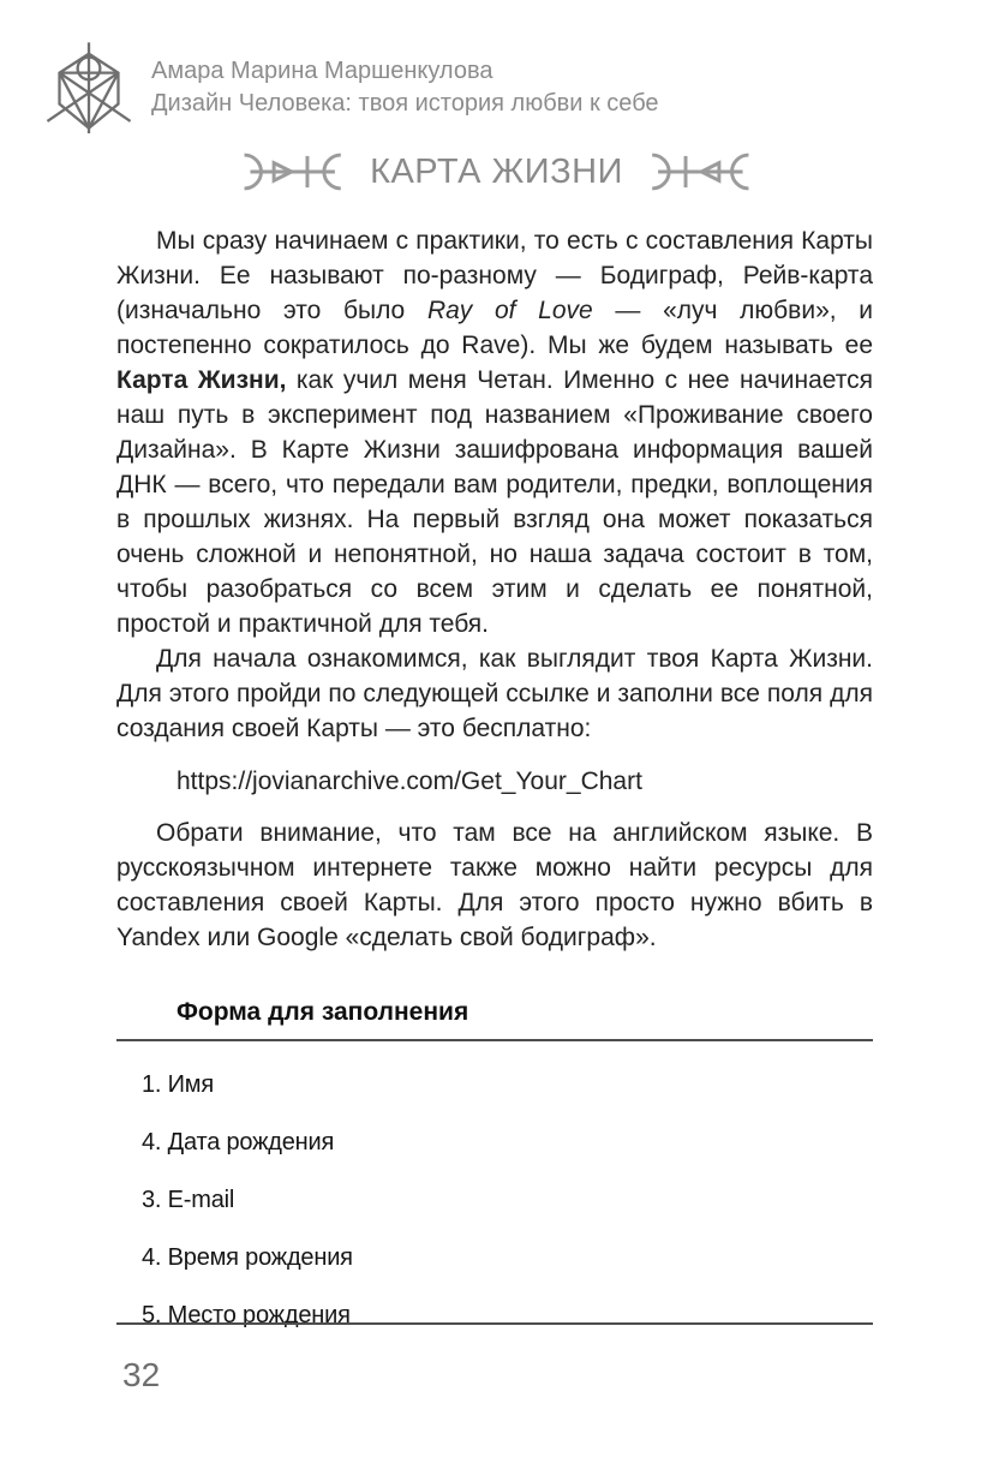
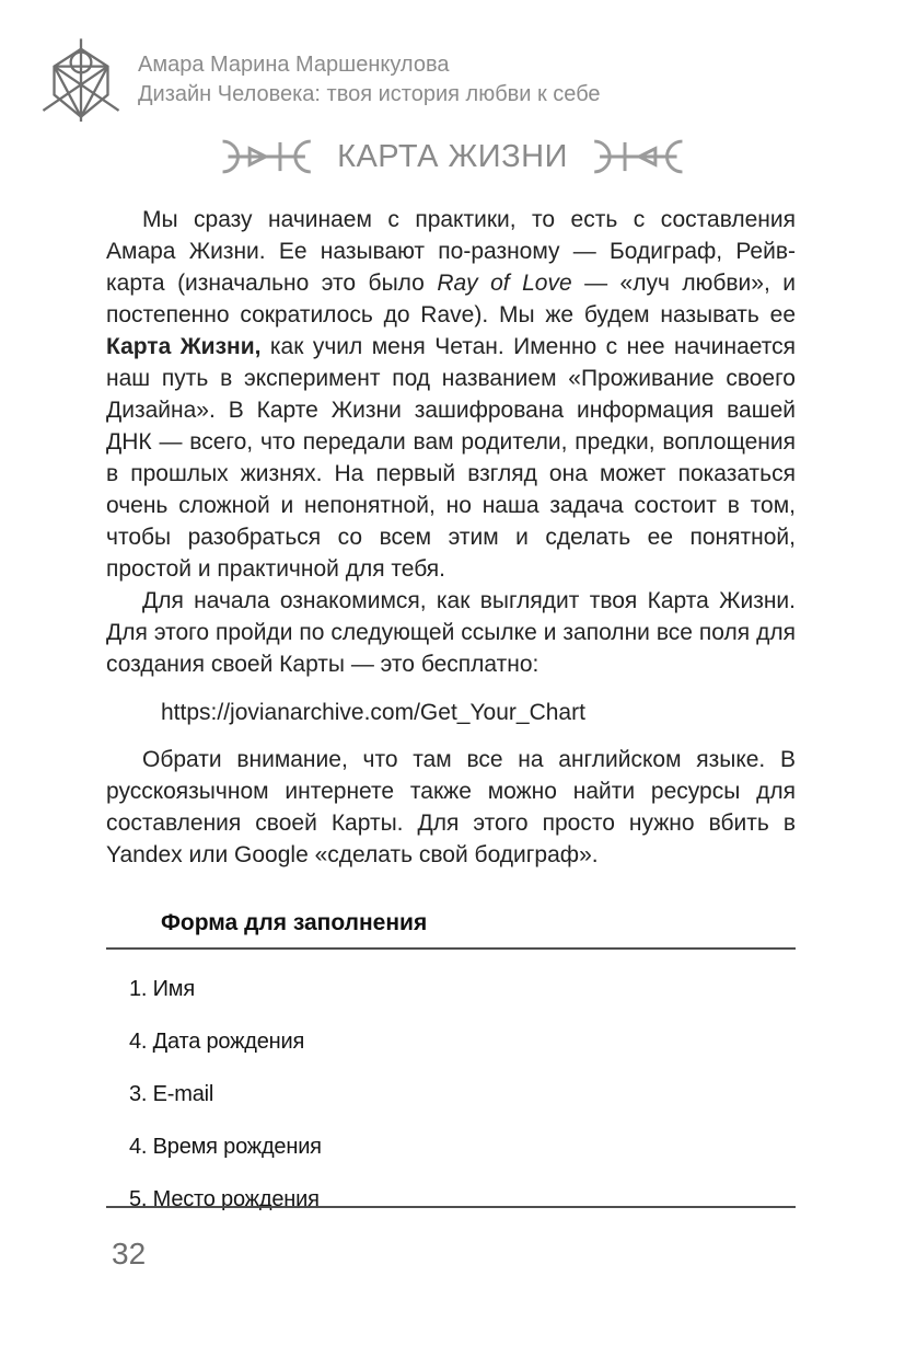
  Амара Марина Маршенкулова
  Дизайн Человека: твоя история любви к себе
  КАРТА ЖИЗНИ
- Мы сразу начинаем с практики, то есть с составления Карты Жизни. Ее называют по-разному — Бодиграф, Рейв-карта (изначально это было Ray of Love — «луч любви», и постепенно сократилось до Rave). Мы же будем называть ее Карта Жизни, как учил меня Четан. Именно с нее начинается наш путь в эксперимент под названием «Проживание своего Дизайна». В Карте Жизни зашифрована информация вашей ДНК — всего, что передали вам родители, предки, воплощения в прошлых жизнях. На первый взгляд она может показаться очень сложной и непонятной, но наша задача состоит в том, чтобы разобраться со всем этим и сделать ее понятной, простой и практичной для тебя.
+ Мы сразу начинаем с практики, то есть с составления Амара Жизни. Ее называют по-разному — Бодиграф, Рейв-карта (изначально это было Ray of Love — «луч любви», и постепенно сократилось до Rave). Мы же будем называть ее Карта Жизни, как учил меня Четан. Именно с нее начинается наш путь в эксперимент под названием «Проживание своего Дизайна». В Карте Жизни зашифрована информация вашей ДНК — всего, что передали вам родители, предки, воплощения в прошлых жизнях. На первый взгляд она может показаться очень сложной и непонятной, но наша задача состоит в том, чтобы разобраться со всем этим и сделать ее понятной, простой и практичной для тебя.
  Для начала ознакомимся, как выглядит твоя Карта Жизни. Для этого пройди по следующей ссылке и заполни все поля для создания своей Карты — это бесплатно:
  https://jovianarchive.com/Get_Your_Chart
  Обрати внимание, что там все на английском языке. В русскоязычном интернете также можно найти ресурсы для составления своей Карты. Для этого просто нужно вбить в Yandex или Google «сделать свой бодиграф».
  Форма для заполнения
  1. Имя
  4. Дата рождения
  3. E-mail
  4. Время рождения
  5. Место рождения
  32
